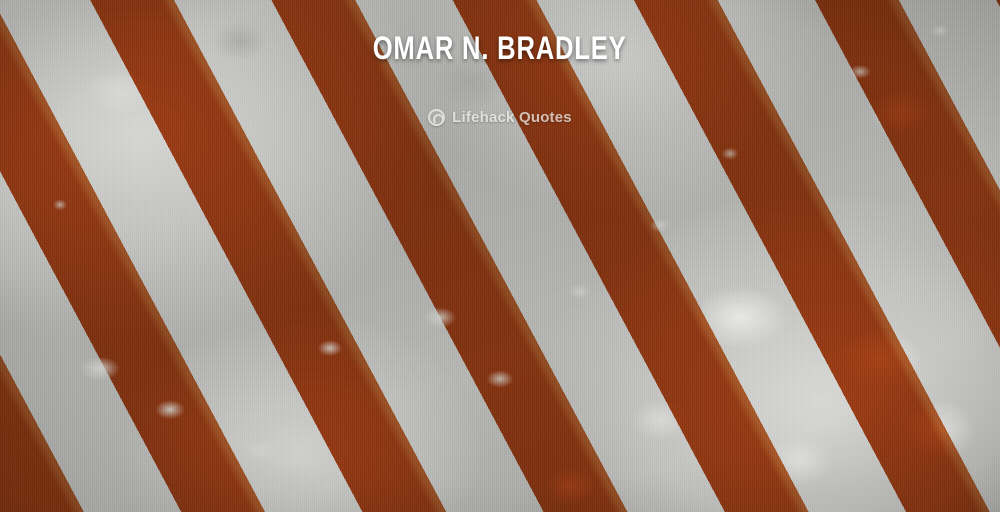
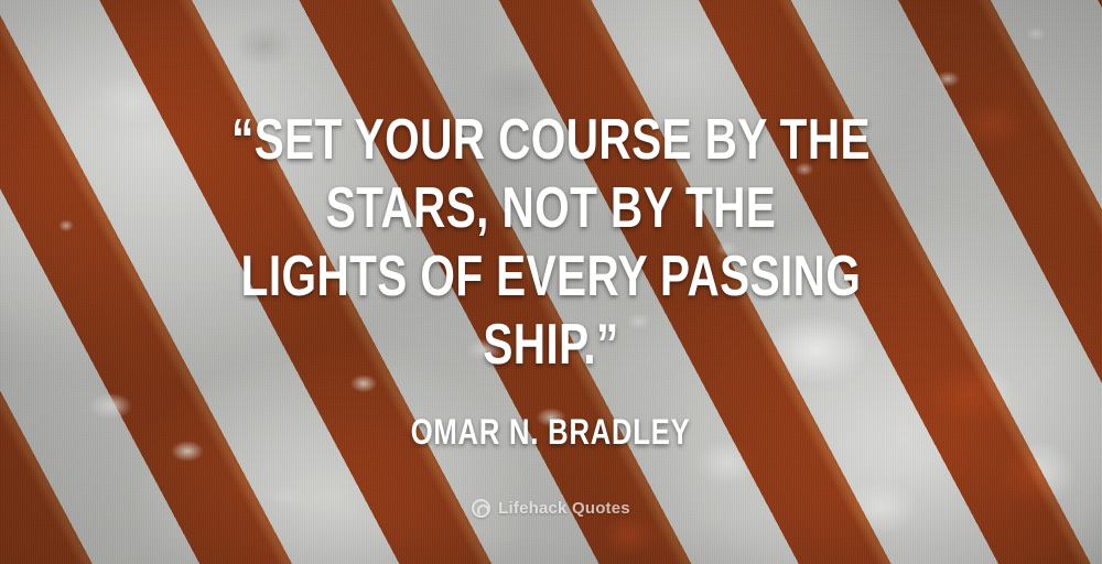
+ “SET YOUR COURSE BY THE STARS, NOT BY THE
+ LIGHTS OF EVERY PASSING SHIP.”
  OMAR N. BRADLEY
  Lifehack Quotes
